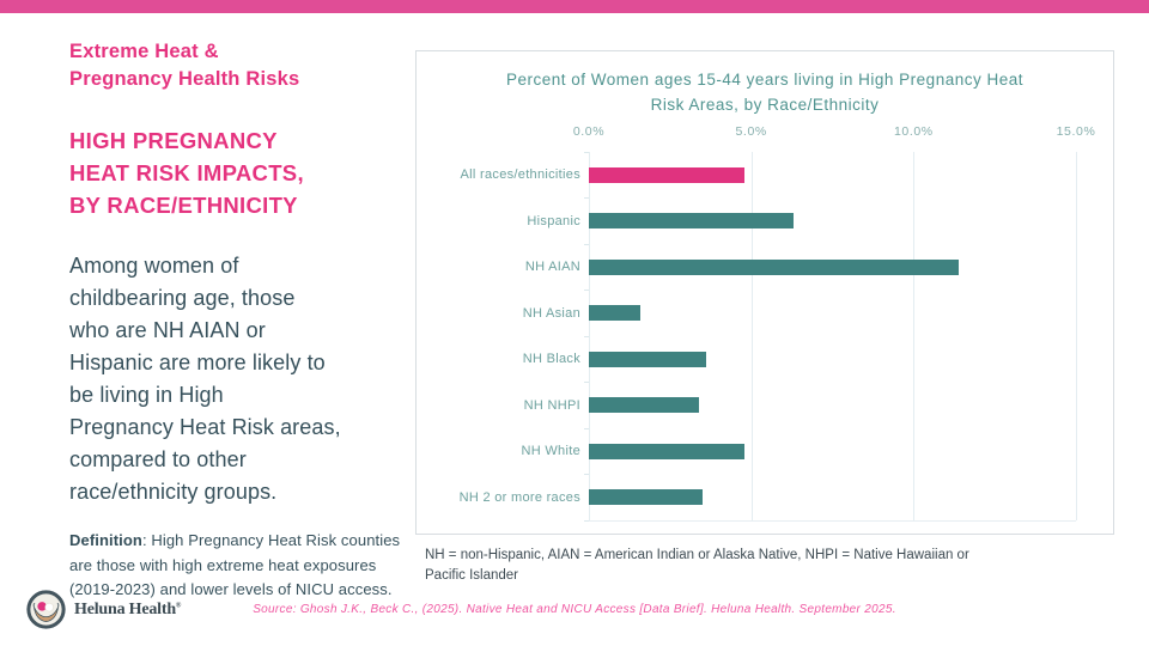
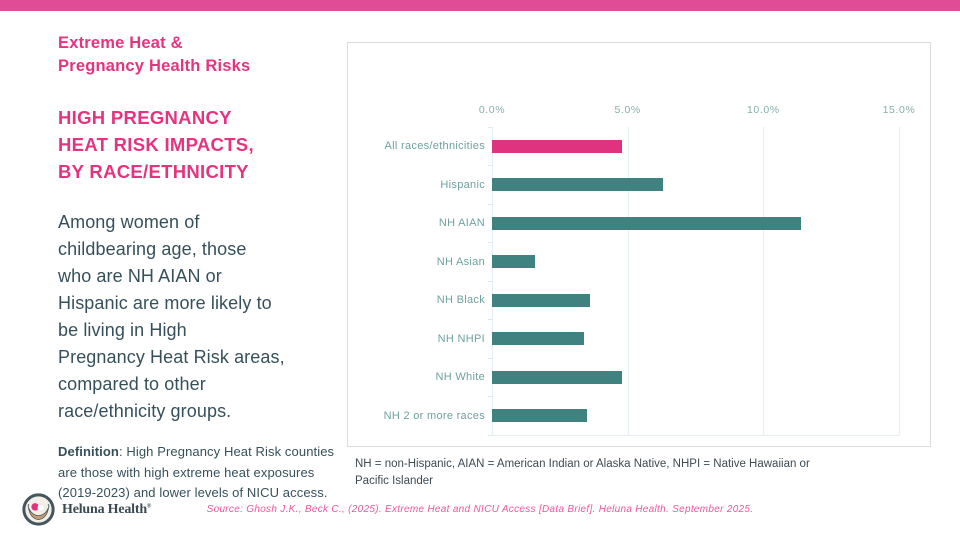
  Extreme Heat &
  Pregnancy Health Risks
  HIGH PREGNANCY
  HEAT RISK IMPACTS,
  BY RACE/ETHNICITY
  Among women of
  childbearing age, those
  who are NH AIAN or
  Hispanic are more likely to
  be living in High
  Pregnancy Heat Risk areas,
  compared to other
  race/ethnicity groups.
  Definition: High Pregnancy Heat Risk counties are those with high extreme heat exposures (2019-2023) and lower levels of NICU access.
- Percent of Women ages 15-44 years living in High Pregnancy Heat Risk Areas, by Race/Ethnicity
  0.0%
  5.0%
  10.0%
  15.0%
  All races/ethnicities
  Hispanic
  NH AIAN
  NH Asian
  NH Black
  NH NHPI
  NH White
  NH 2 or more races
  NH = non-Hispanic, AIAN = American Indian or Alaska Native, NHPI = Native Hawaiian or
  Pacific Islander
  Heluna Health
- Source: Ghosh J.K., Beck C., (2025). Native Heat and NICU Access [Data Brief]. Heluna Health. September 2025.
+ Source: Ghosh J.K., Beck C., (2025). Extreme Heat and NICU Access [Data Brief]. Heluna Health. September 2025.
